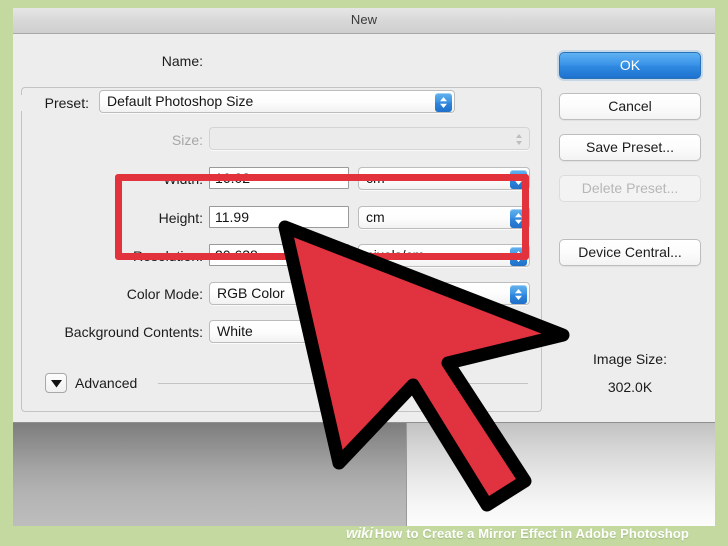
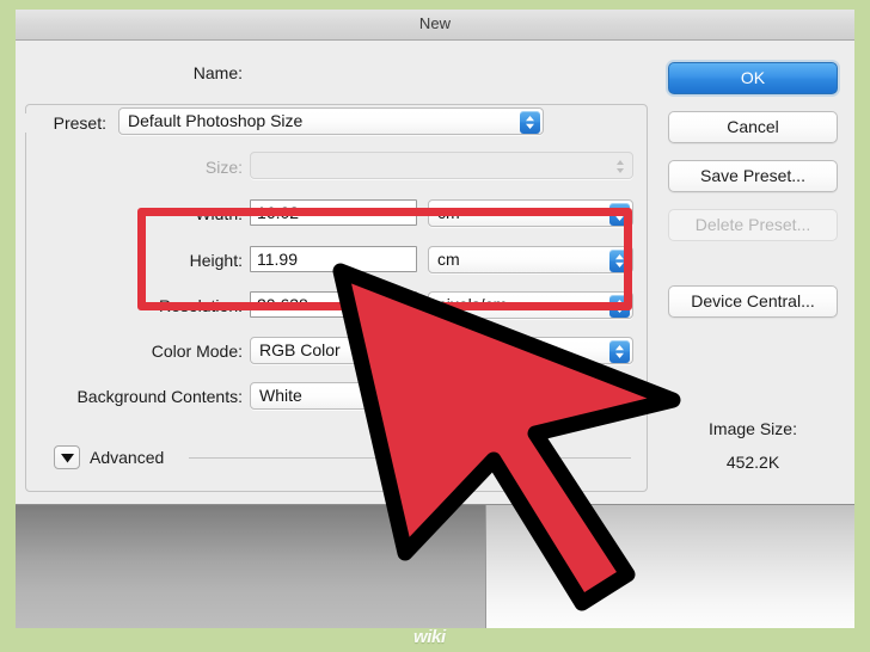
  New
  Name:
  Preset:
  Default Photoshop Size
  Size:
  Width:
  16.02
  cm
  Height:
  11.99
  cm
  Resolution:
  20.638
  ixels/cm
  Color Mode:
  RGB Color
  Background Contents:
  White
  Advanced
  OK
  Cancel
  Save Preset...
  Delete Preset...
  Device Central...
  Image Size:
- 302.0K
+ 452.2K
  wiki
- How to Create a Mirror Effect in Adobe Photoshop
